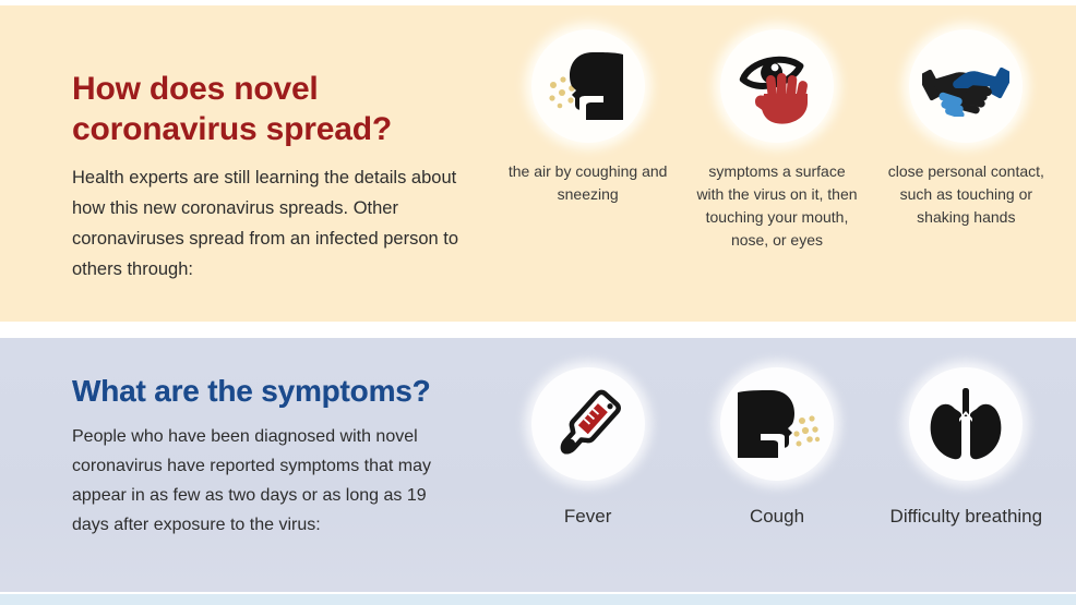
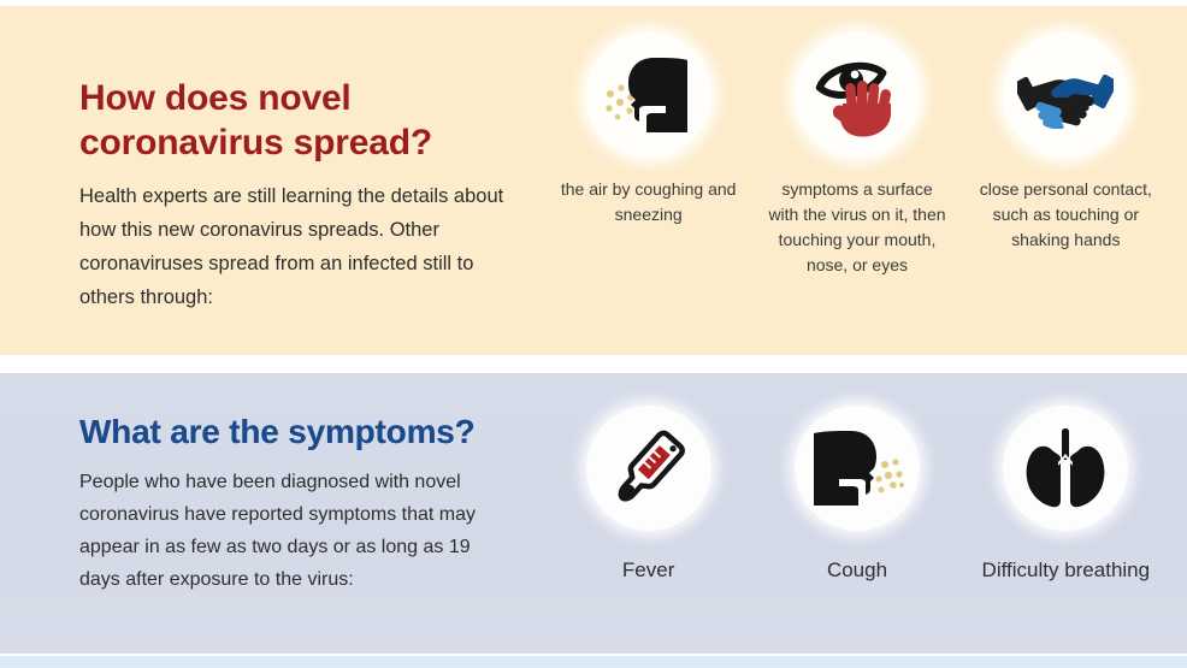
  How does novel coronavirus spread?
- Health experts are still learning the details about how this new coronavirus spreads. Other coronaviruses spread from an infected person to others through:
+ Health experts are still learning the details about how this new coronavirus spreads. Other coronaviruses spread from an infected still to others through:
  the air by coughing and sneezing
  symptoms a surface with the virus on it, then touching your mouth, nose, or eyes
  close personal contact, such as touching or shaking hands
  What are the symptoms?
  People who have been diagnosed with novel coronavirus have reported symptoms that may appear in as few as two days or as long as 19 days after exposure to the virus:
  Fever
  Cough
  Difficulty breathing
